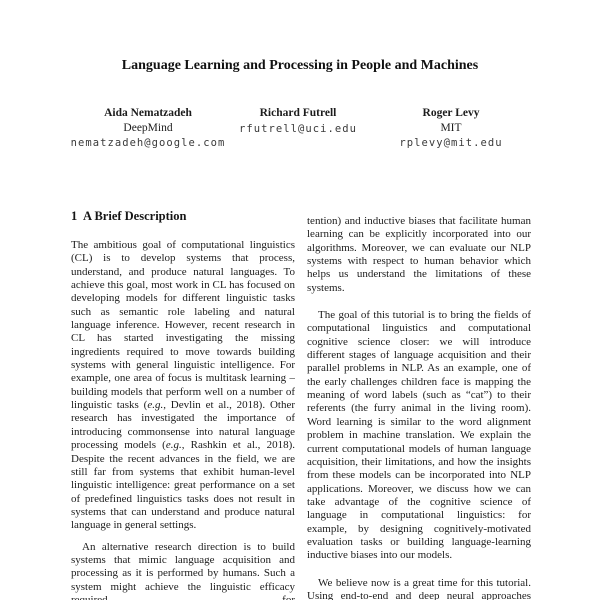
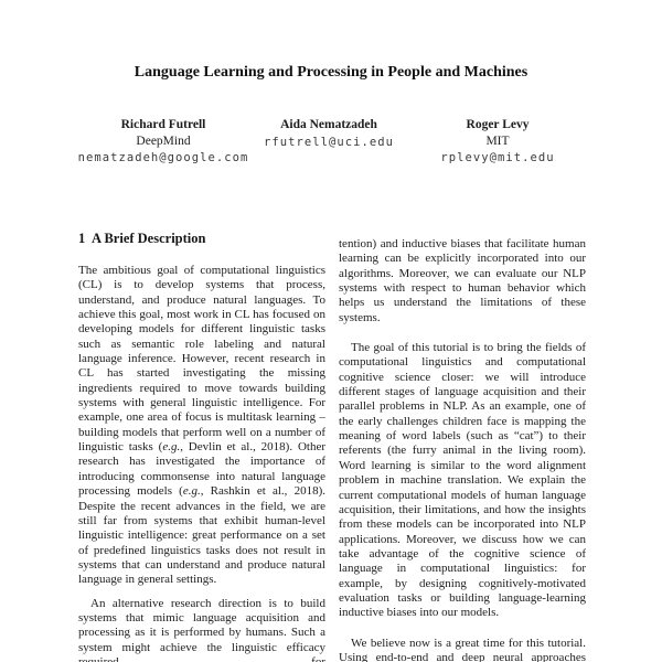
  Language Learning and Processing in People and Machines
- Aida Nematzadeh
+ Richard Futrell
  DeepMind
  nematzadeh@google.com
- Richard Futrell
+ Aida Nematzadeh
  rfutrell@uci.edu
  Roger Levy
  MIT
  rplevy@mit.edu
  1 A Brief Description
  The ambitious goal of computational linguistics (CL) is to develop systems that process, understand, and produce natural languages. To achieve this goal, most work in CL has focused on developing models for different linguistic tasks such as semantic role labeling and natural language inference. However, recent research in CL has started investigating the missing ingredients required to move towards building systems with general linguistic intelligence. For example, one area of focus is multitask learning – building models that perform well on a number of linguistic tasks (e.g., Devlin et al., 2018). Other research has investigated the importance of introducing commonsense into natural language processing models (e.g., Rashkin et al., 2018). Despite the recent advances in the field, we are still far from systems that exhibit human-level linguistic intelligence: great performance on a set of predefined linguistics tasks does not result in systems that can understand and produce natural language in general settings.
  An alternative research direction is to build systems that mimic language acquisition and processing as it is performed by humans. Such a system might achieve the linguistic efficacy
  tention) and inductive biases that facilitate human learning can be explicitly incorporated into our algorithms. Moreover, we can evaluate our NLP systems with respect to human behavior which helps us understand the limitations of these systems.
  The goal of this tutorial is to bring the fields of computational linguistics and computational cognitive science closer: we will introduce different stages of language acquisition and their parallel problems in NLP. As an example, one of the early challenges children face is mapping the meaning of word labels (such as “cat”) to their referents (the furry animal in the living room). Word learning is similar to the word alignment problem in machine translation. We explain the current computational models of human language acquisition, their limitations, and how the insights from these models can be incorporated into NLP applications. Moreover, we discuss how we can take advantage of the cognitive science of language in computational linguistics: for example, by designing cognitively-motivated evaluation tasks or building language-learning inductive biases into our models.
  We believe now is a great time for this tutorial. Using end-to-end and deep neural approaches
